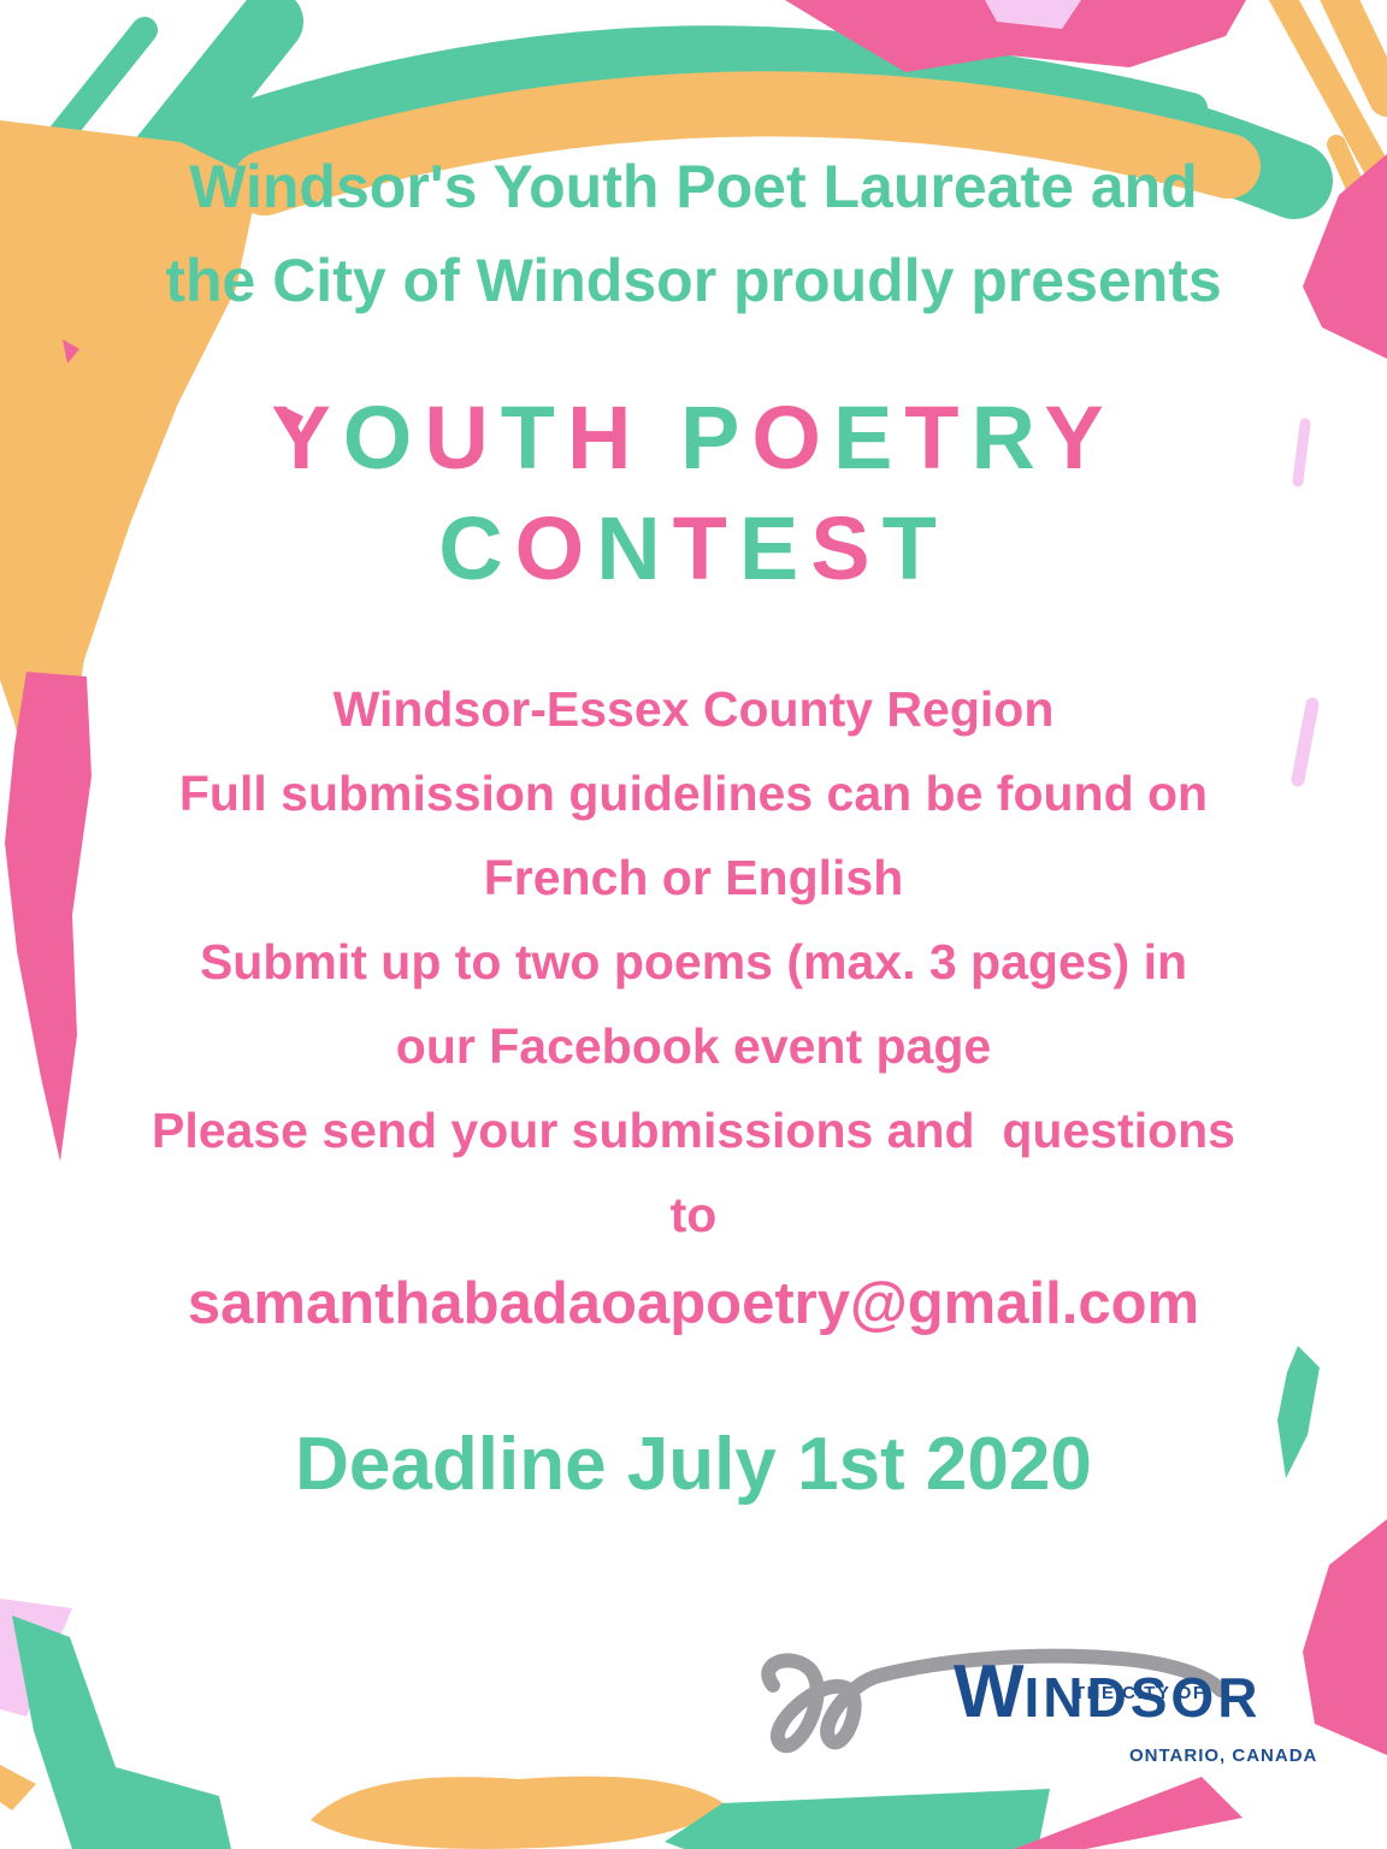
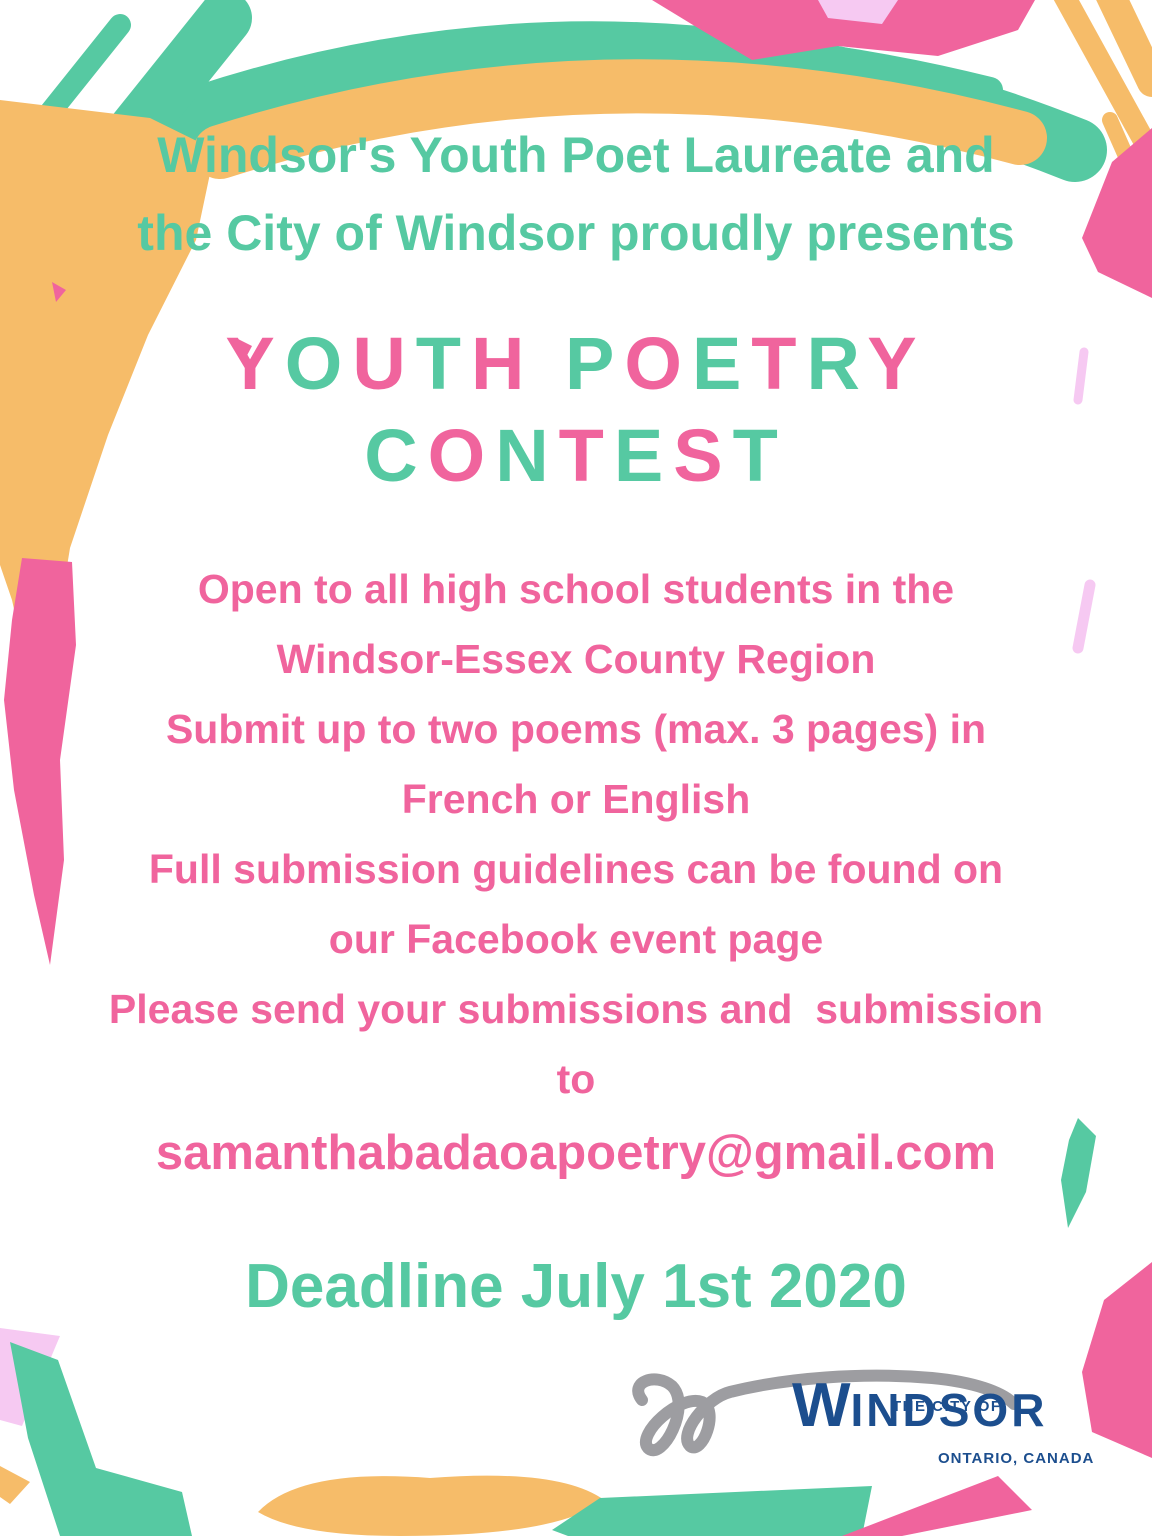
  Windsor's Youth Poet Laureate and
  the City of Windsor proudly presents
  YOUTH POETRY
  CONTEST
+ Open to all high school students in the
  Windsor-Essex County Region
- Full submission guidelines can be found on
+ Submit up to two poems (max. 3 pages) in
  French or English
- Submit up to two poems (max. 3 pages) in
+ Full submission guidelines can be found on
  our Facebook event page
- Please send your submissions and questions
+ Please send your submissions and submission
  to
  samanthabadaoapoetry@gmail.com
  Deadline July 1st 2020
  THE CITY OF
  W
  INDSOR
  ONTARIO, CANADA
